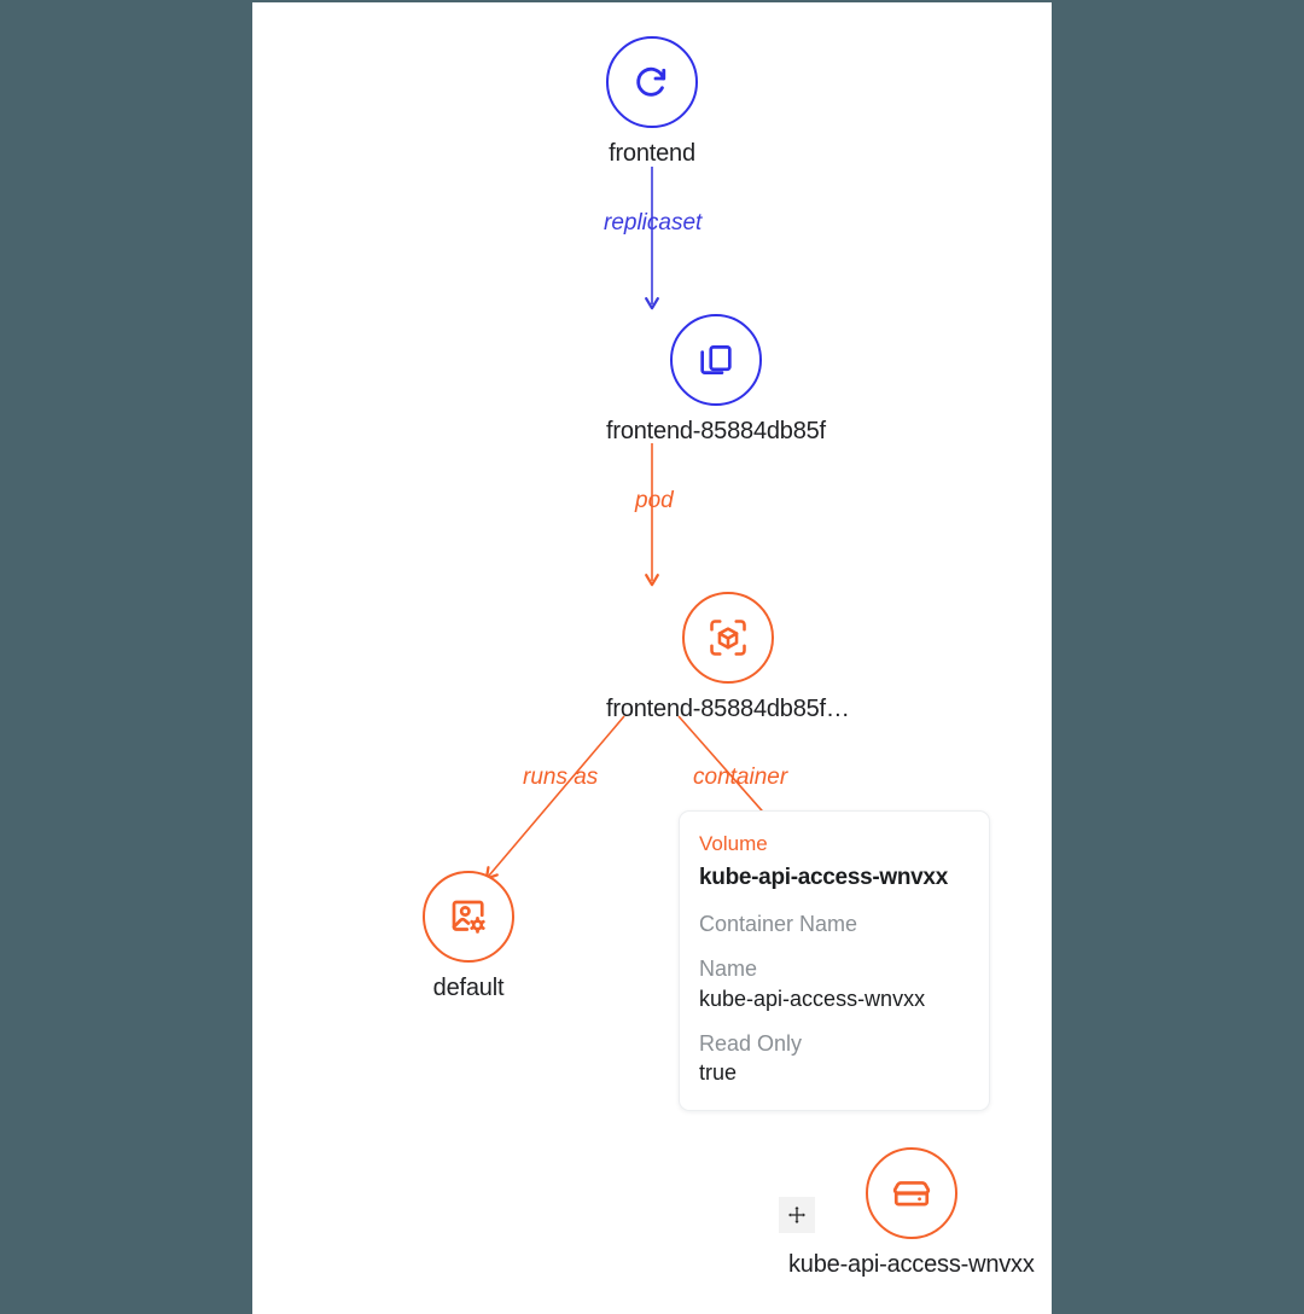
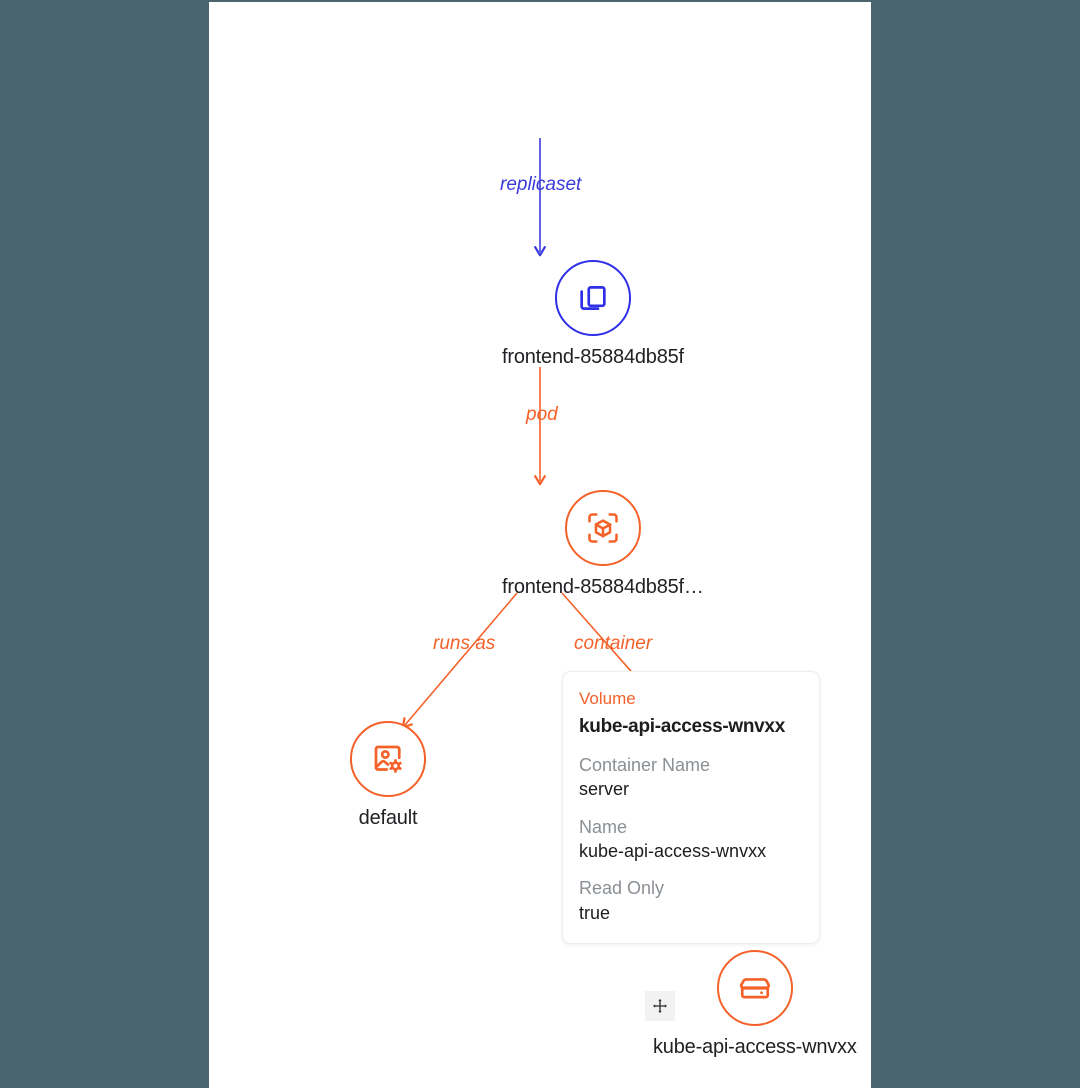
- frontend
  frontend-85884db85f
  frontend-85884db85f…
  default
  kube-api-access-wnvxx
  replicaset
  pod
  runs as
  container
  Volume
  kube-api-access-wnvxx
  Container Name
+ server
  Name
  kube-api-access-wnvxx
  Read Only
  true
